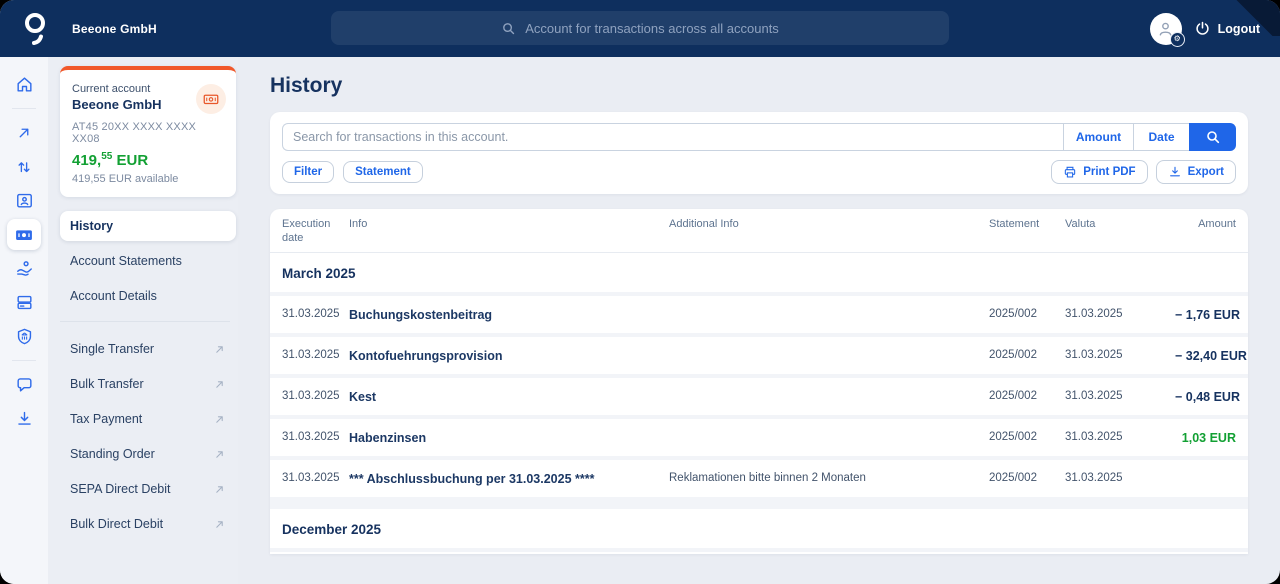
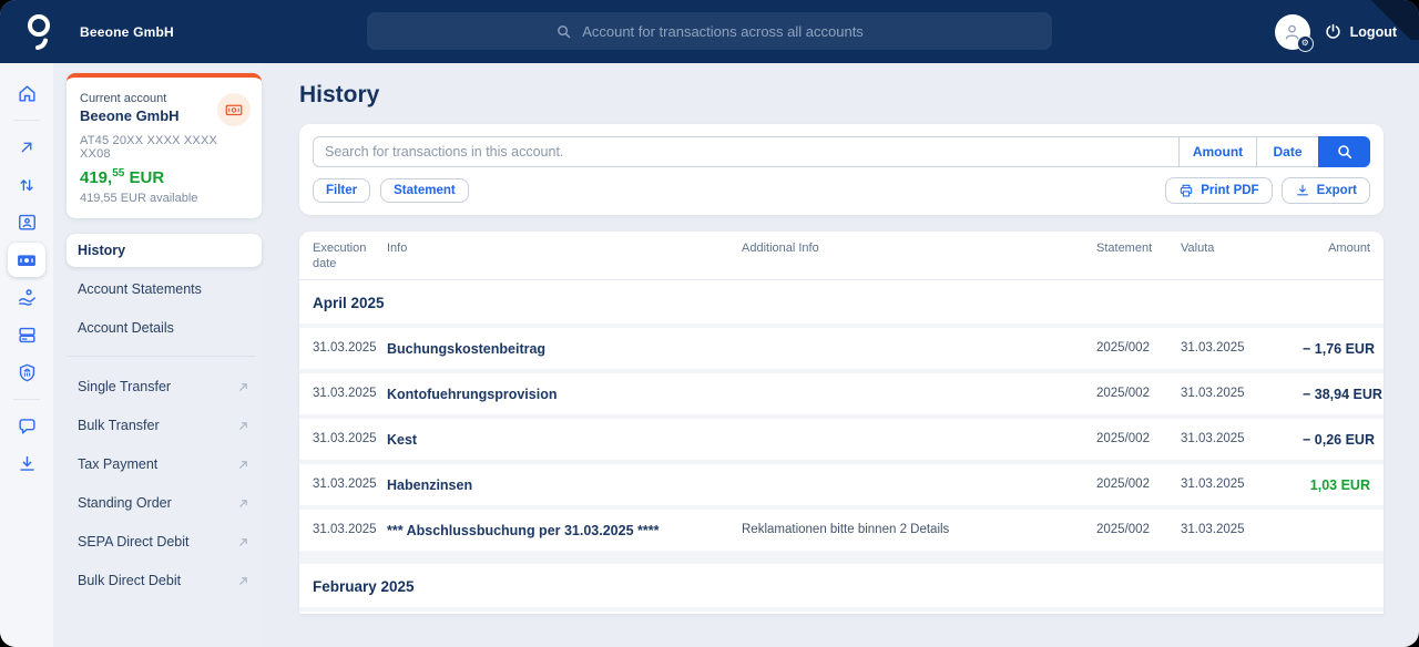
  Beeone GmbH
  Account for transactions across all accounts
  ⚙
  Current account
  Beeone GmbH
  AT45 20XX XXXX XXXX XX08
  419,55 EUR
  419,55 EUR available
  History
  Account Statements
  Account Details
  Single Transfer
  Bulk Transfer
  Tax Payment
  Standing Order
  SEPA Direct Debit
  Bulk Direct Debit
  History
  Search for transactions in this account.
  Amount
  Date
  Filter
  Statement
  Print PDF
  Export
  Execution date
  Info
  Additional Info
  Statement
  Valuta
  Amount
- March 2025
+ April 2025
  31.03.2025
  Buchungskostenbeitrag
  2025/002
  31.03.2025
  − 1,76 EUR
  31.03.2025
  Kontofuehrungsprovision
  2025/002
  31.03.2025
- − 32,40 EUR
+ − 38,94 EUR
  31.03.2025
  Kest
  2025/002
  31.03.2025
- − 0,48 EUR
+ − 0,26 EUR
  31.03.2025
  Habenzinsen
  2025/002
  31.03.2025
  1,03 EUR
  31.03.2025
  *** Abschlussbuchung per 31.03.2025 ****
- Reklamationen bitte binnen 2 Monaten
+ Reklamationen bitte binnen 2 Details
  2025/002
  31.03.2025
- December 2025
+ February 2025
